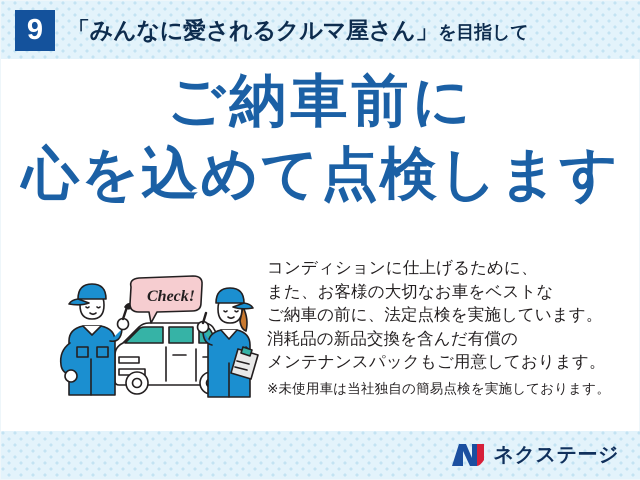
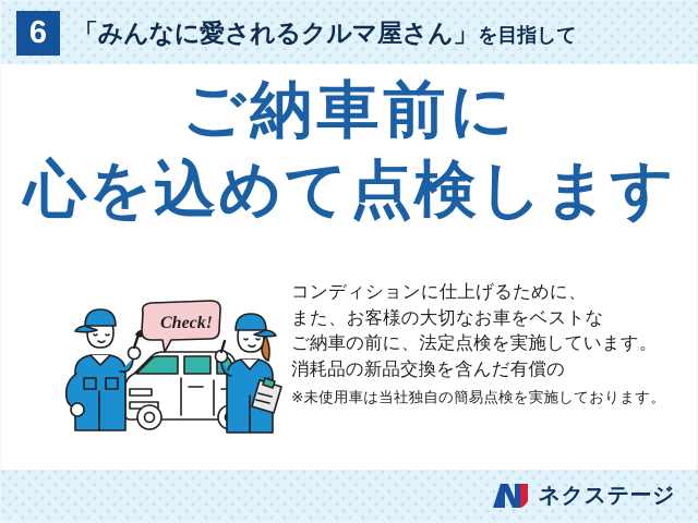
- 9
+ 6
  「みんなに愛されるクルマ屋さん」を目指して
  ご納車前に
  心を込めて点検します
  コンディションに仕上げるために、
  また、お客様の大切なお車をベストな
  ご納車の前に、法定点検を実施しています。
  消耗品の新品交換を含んだ有償の
- メンテナンスパックもご用意しております。
  ※未使用車は当社独自の簡易点検を実施しております。
  Check!
  ネクステージ
